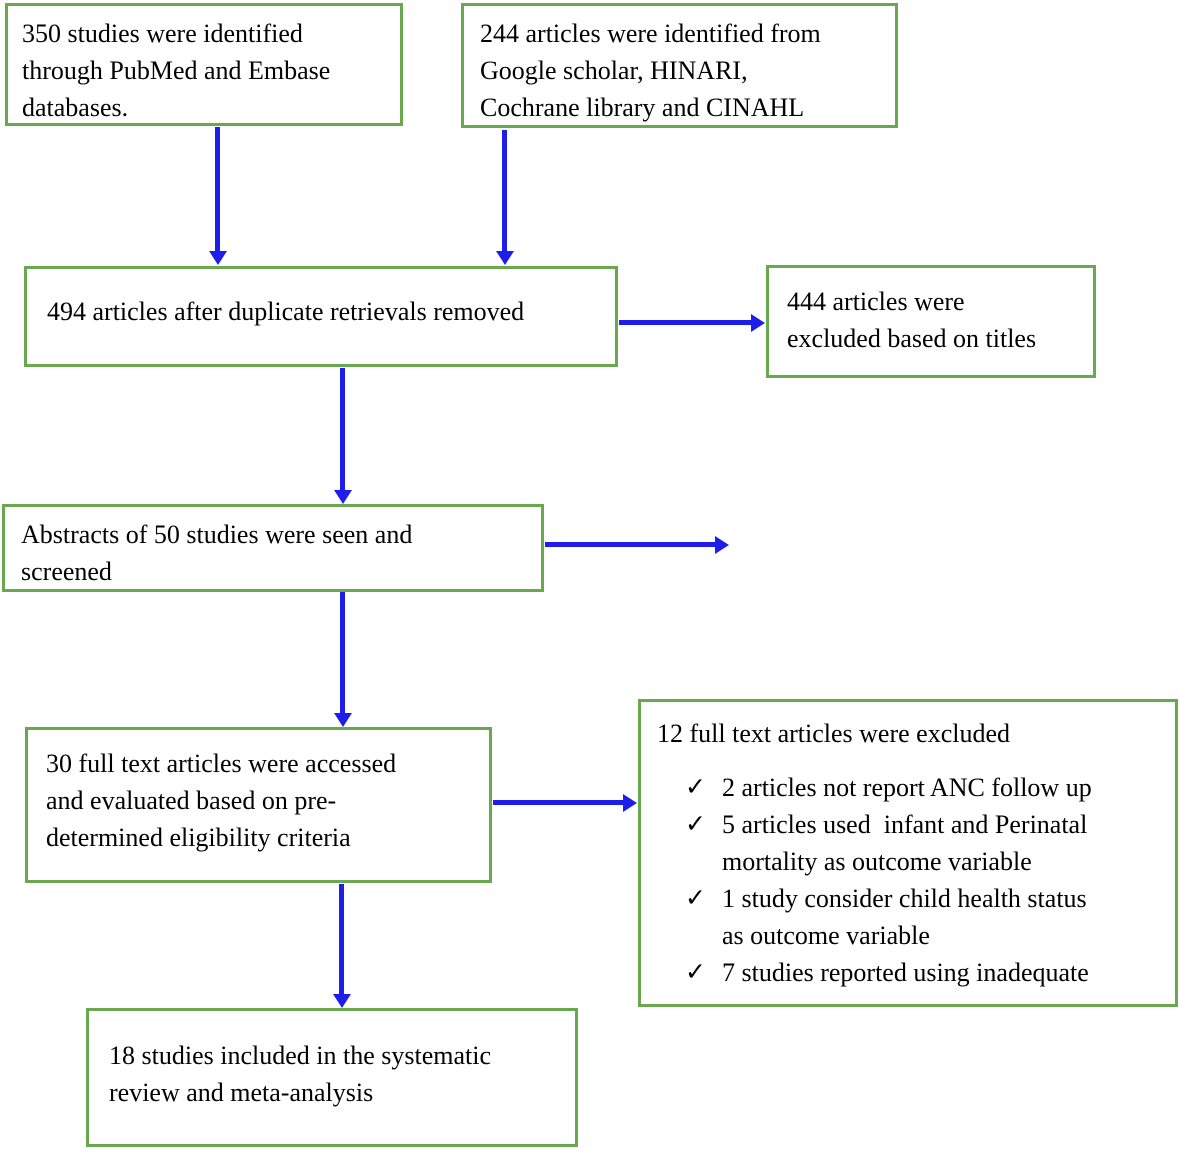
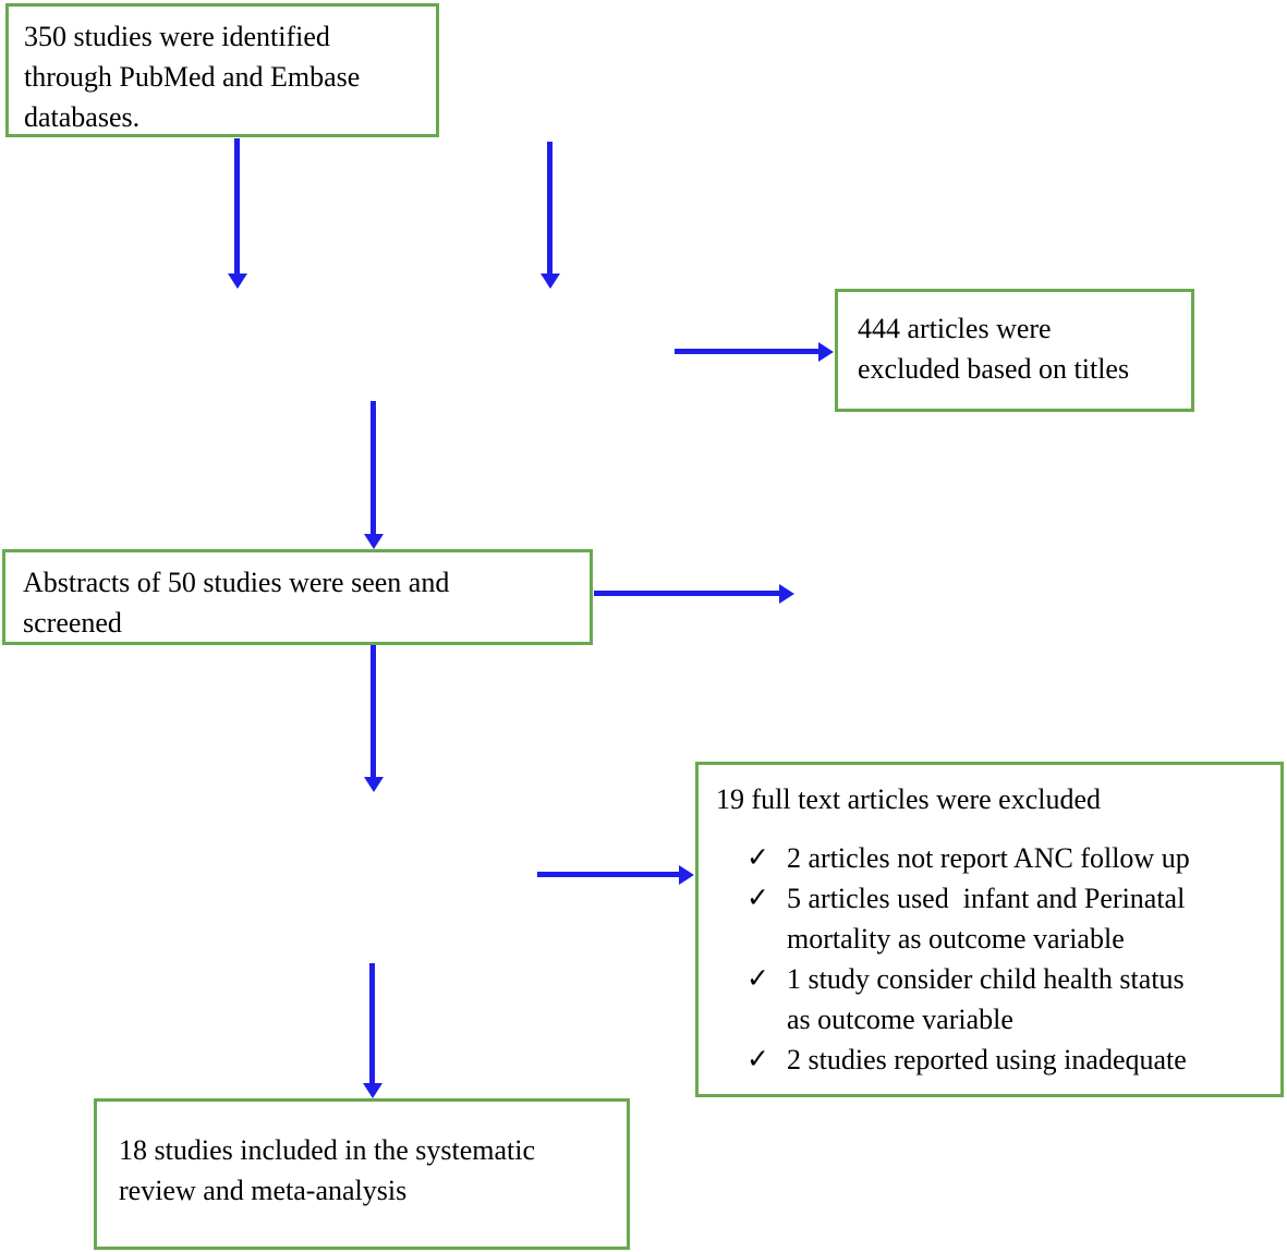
  350 studies were identified
  through PubMed and Embase
  databases.
- 244 articles were identified from
- Google scholar, HINARI,
- Cochrane library and CINAHL
- 494 articles after duplicate retrievals removed
  444 articles were
  excluded based on titles
  Abstracts of 50 studies were seen and
  screened
- 30 full text articles were accessed
- and evaluated based on pre-
- determined eligibility criteria
- 12 full text articles were excluded
+ 19 full text articles were excluded
  ✓
  2 articles not report ANC follow up
  ✓
  5 articles used infant and Perinatal
  mortality as outcome variable
  ✓
  1 study consider child health status
  as outcome variable
  ✓
- 7 studies reported using inadequate
+ 2 studies reported using inadequate
  18 studies included in the systematic
  review and meta-analysis
